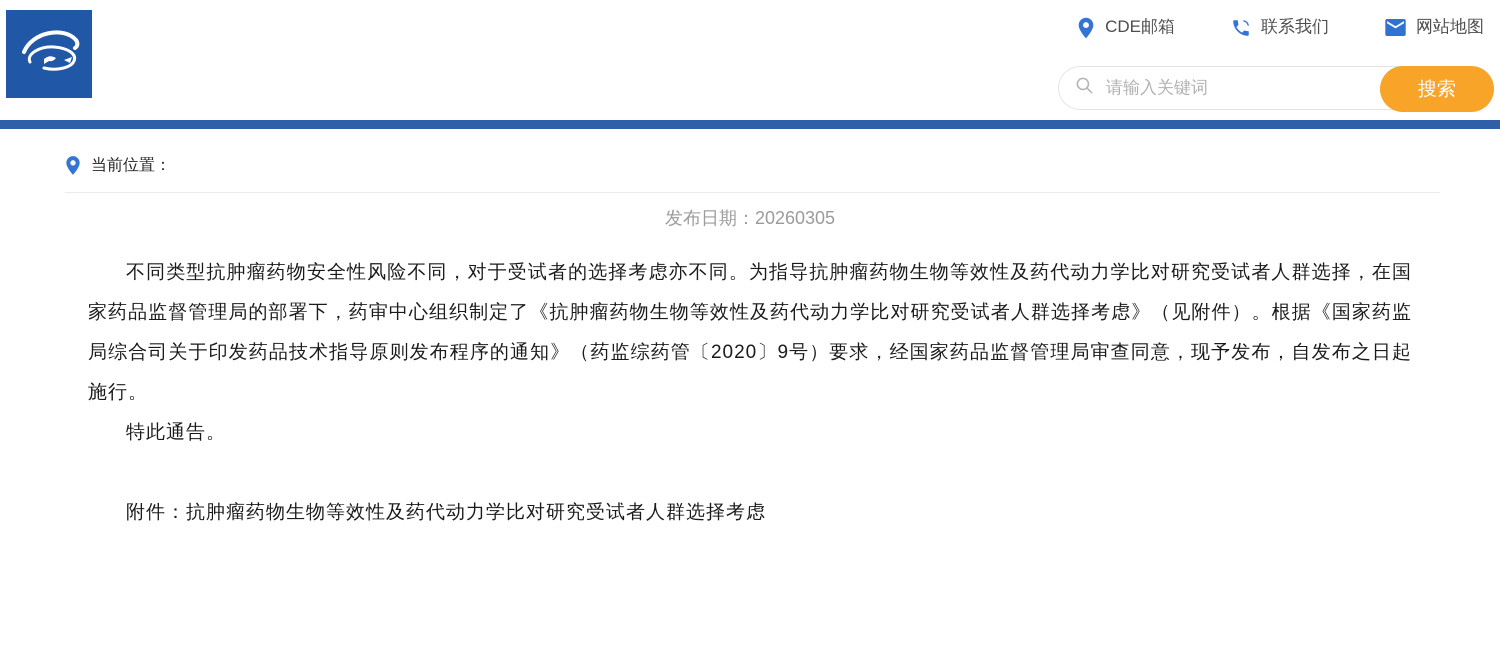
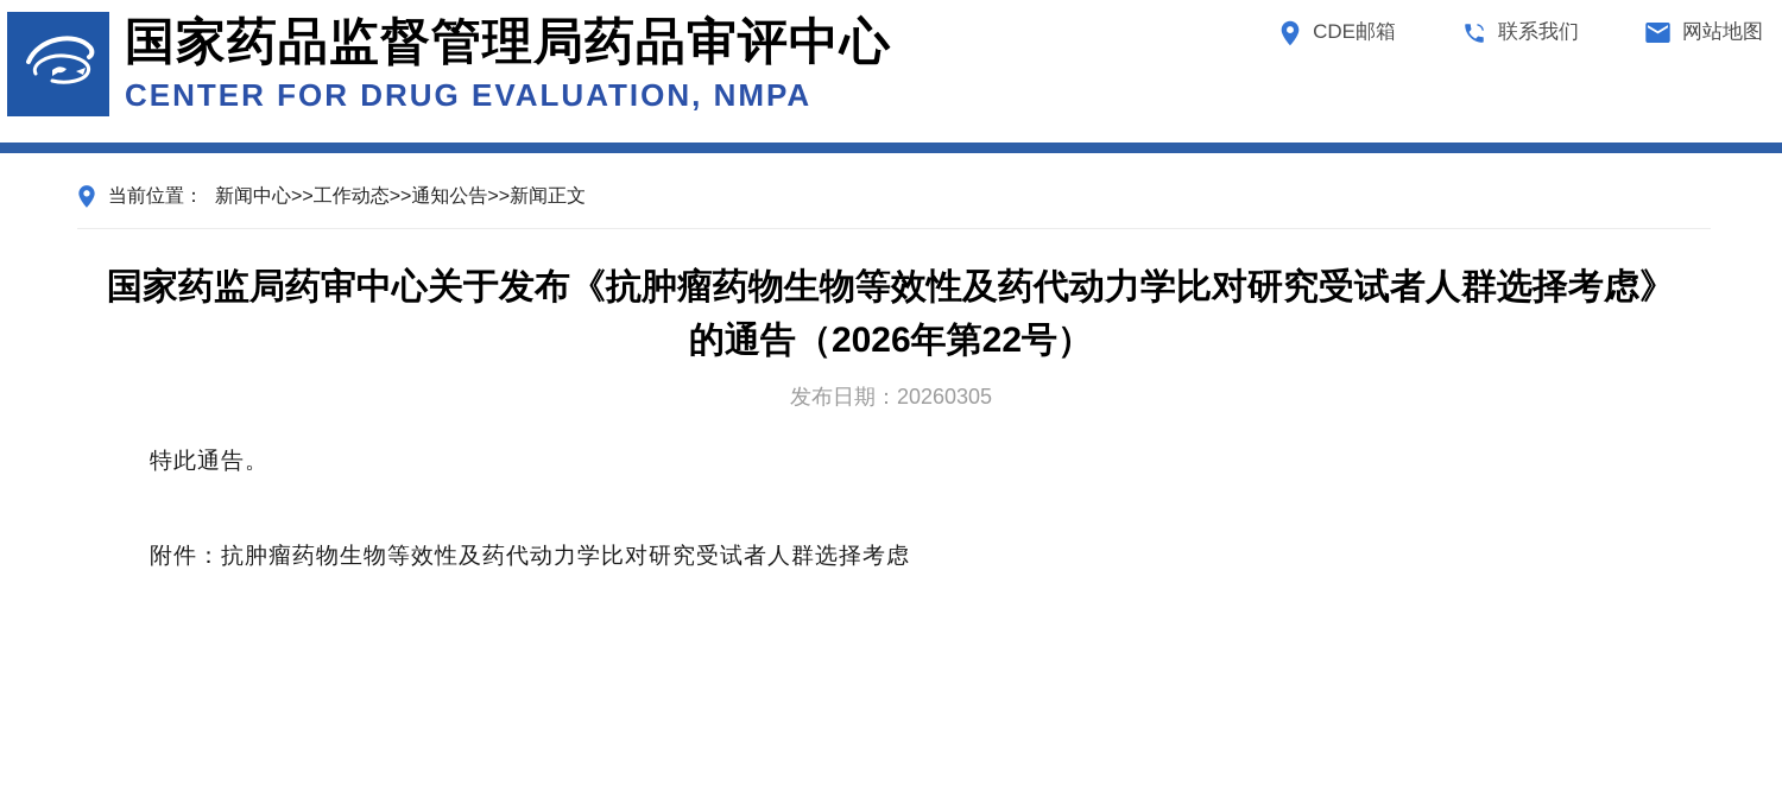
+ 国家药品监督管理局药品审评中心
+ CENTER FOR DRUG EVALUATION, NMPA
  CDE邮箱
  联系我们
  网站地图
- 请输入关键词
- 搜索
  当前位置：
+ 新闻中心>>工作动态>>通知公告>>新闻正文
+ 国家药监局药审中心关于发布《抗肿瘤药物生物等效性及药代动力学比对研究受试者人群选择考虑》的通告（2026年第22号）
  发布日期：20260305
- 不同类型抗肿瘤药物安全性风险不同，对于受试者的选择考虑亦不同。为指导抗肿瘤药物生物等效性及药代动力学比对研究受试者人群选择，在国家药品监督管理局的部署下，药审中心组织制定了《抗肿瘤药物生物等效性及药代动力学比对研究受试者人群选择考虑》（见附件）。根据《国家药监局综合司关于印发药品技术指导原则发布程序的通知》（药监综药管〔2020〕9号）要求，经国家药品监督管理局审查同意，现予发布，自发布之日起施行。
  特此通告。
  附件：抗肿瘤药物生物等效性及药代动力学比对研究受试者人群选择考虑
